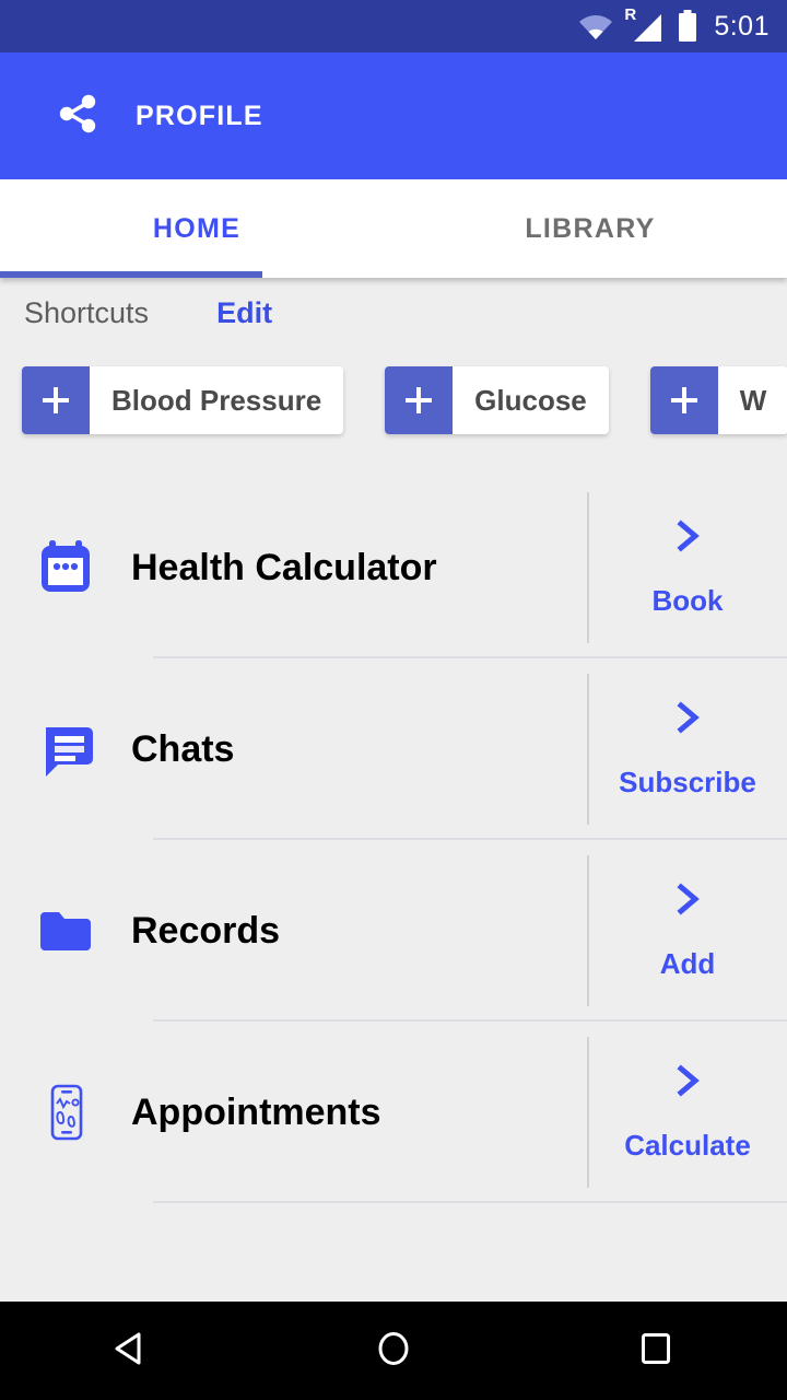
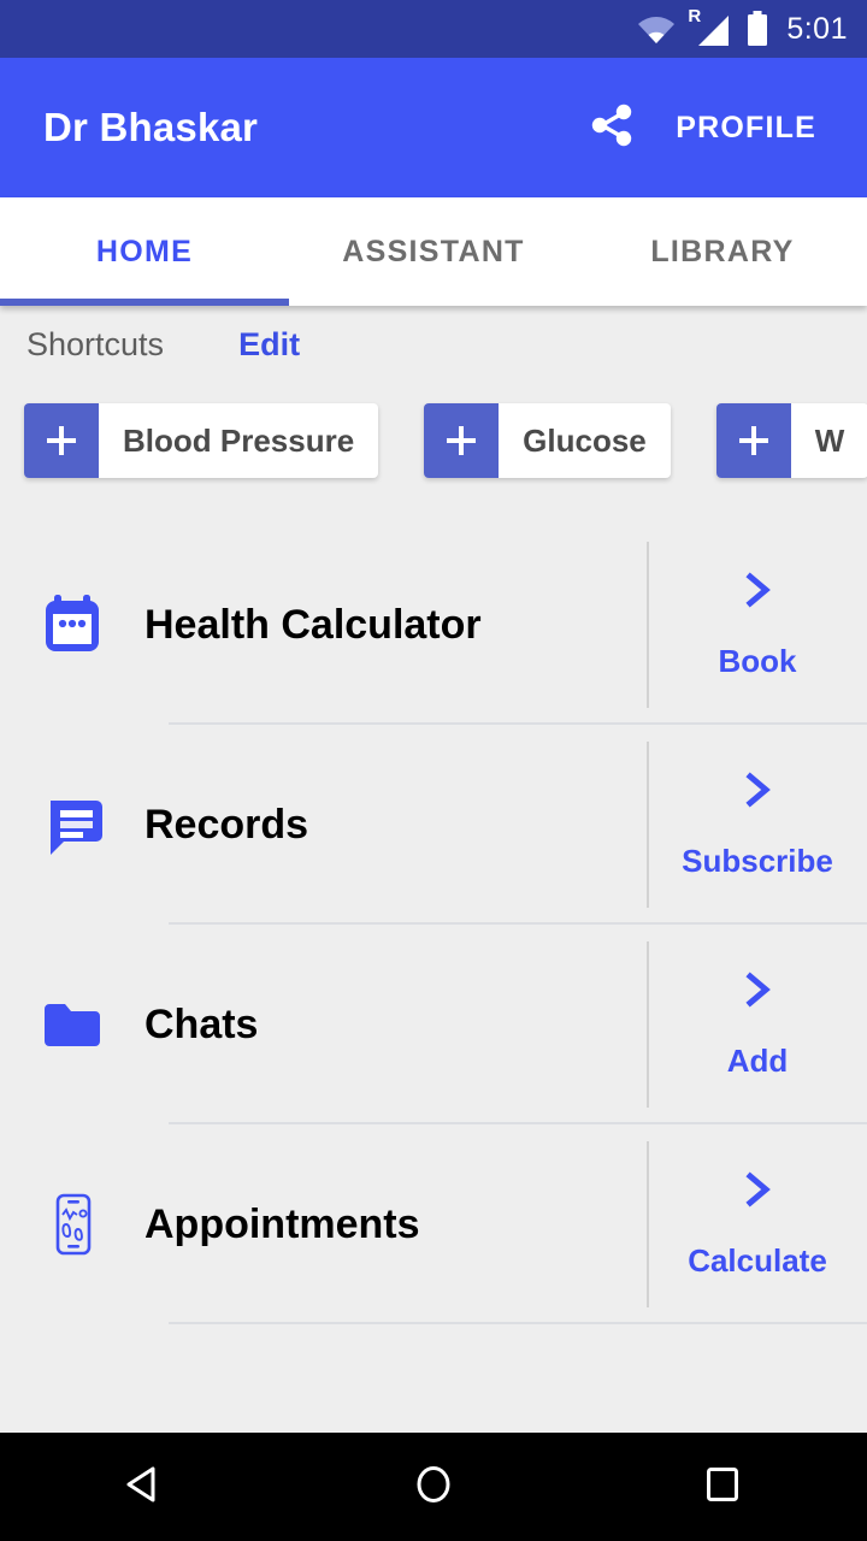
  R
  5:01
+ Dr Bhaskar
  PROFILE
  HOME
+ ASSISTANT
  LIBRARY
  Shortcuts
  Edit
  Blood Pressure
  Glucose
  W
  Health Calculator
  Book
- Chats
+ Records
  Subscribe
- Records
+ Chats
  Add
  Appointments
  Calculate
